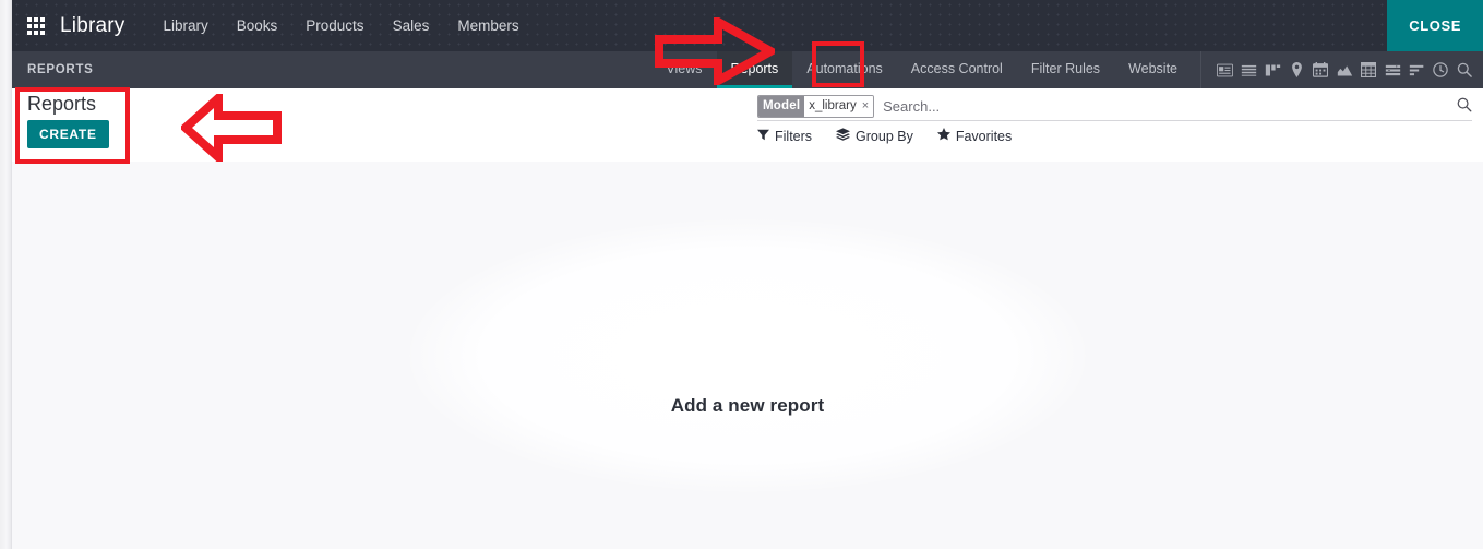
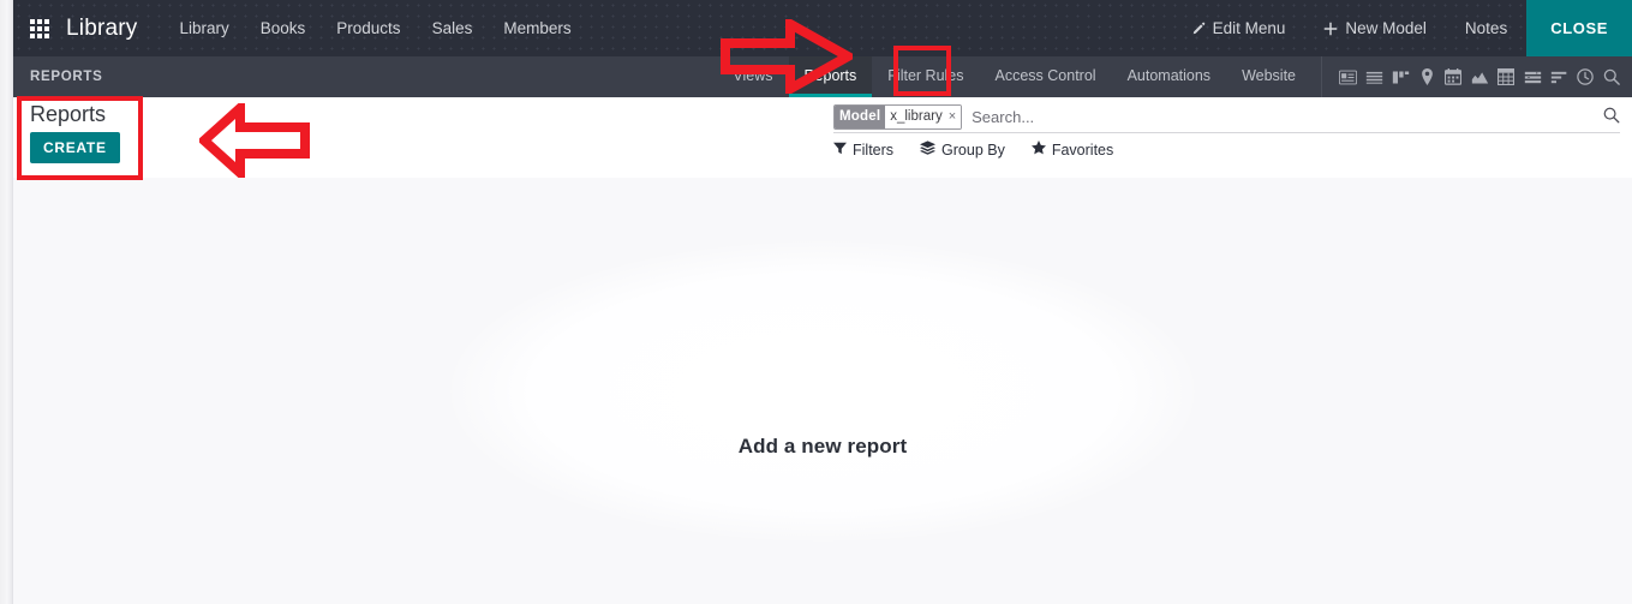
  Library
  Library
  Books
  Products
  Sales
  Members
+ Edit Menu
+ New Model
+ Notes
  CLOSE
  REPORTS
  Views
  ports
- Automations
+ Filter Rules
  Access Control
- Filter Rules
+ Automations
  Website
  Reports
  CREATE
  Model
  x_library
  ×
  Search...
  Filters
  Group By
  Favorites
  Add a new report
